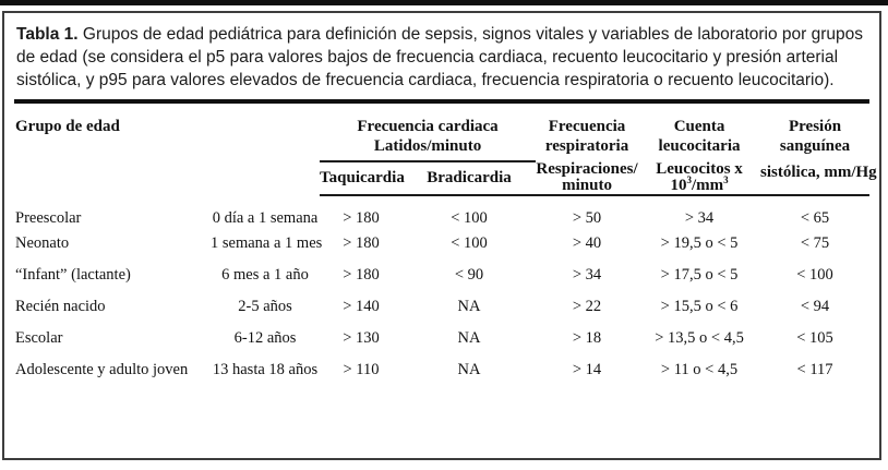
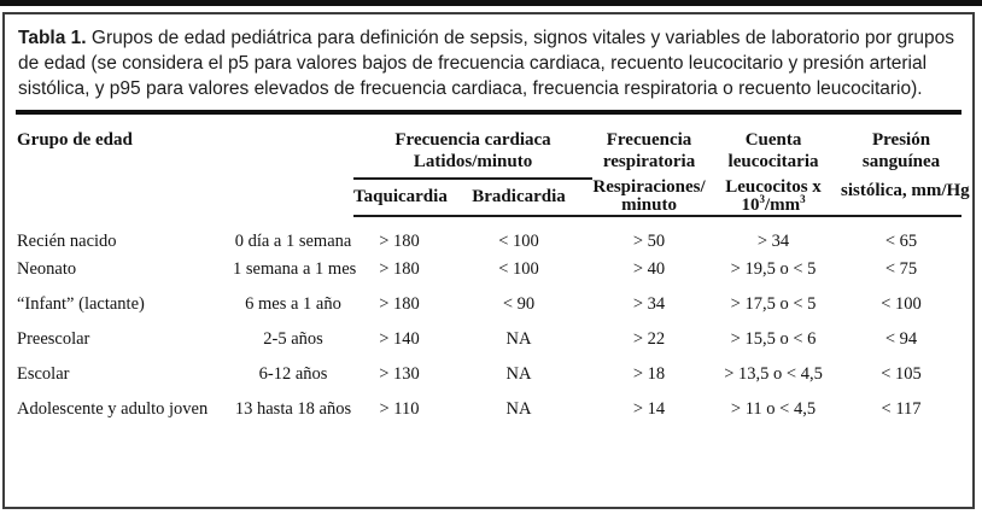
  Tabla 1. Grupos de edad pediátrica para definición de sepsis, signos vitales y variables de laboratorio por grupos de edad (se considera el p5 para valores bajos de frecuencia cardiaca, recuento leucocitario y presión arterial sistólica, y p95 para valores elevados de frecuencia cardiaca, frecuencia respiratoria o recuento leucocitario).
  Grupo de edad	Frecuencia cardiaca Latidos/minuto	Frecuencia respiratoria	Cuenta leucocitaria	Presión sanguínea
  Taquicardia	Bradicardia	Respiraciones/ minuto	Leucocitos x 103/mm3	sistólica, mm/Hg
- Preescolar	0 día a 1 semana	> 180	< 100	> 50	> 34	< 65
+ Recién nacido	0 día a 1 semana	> 180	< 100	> 50	> 34	< 65
  Neonato	1 semana a 1 mes	> 180	< 100	> 40	> 19,5 o < 5	< 75
  “Infant” (lactante)	6 mes a 1 año	> 180	< 90	> 34	> 17,5 o < 5	< 100
- Recién nacido	2-5 años	> 140	NA	> 22	> 15,5 o < 6	< 94
+ Preescolar	2-5 años	> 140	NA	> 22	> 15,5 o < 6	< 94
  Escolar	6-12 años	> 130	NA	> 18	> 13,5 o < 4,5	< 105
  Adolescente y adulto joven	13 hasta 18 años	> 110	NA	> 14	> 11 o < 4,5	< 117
